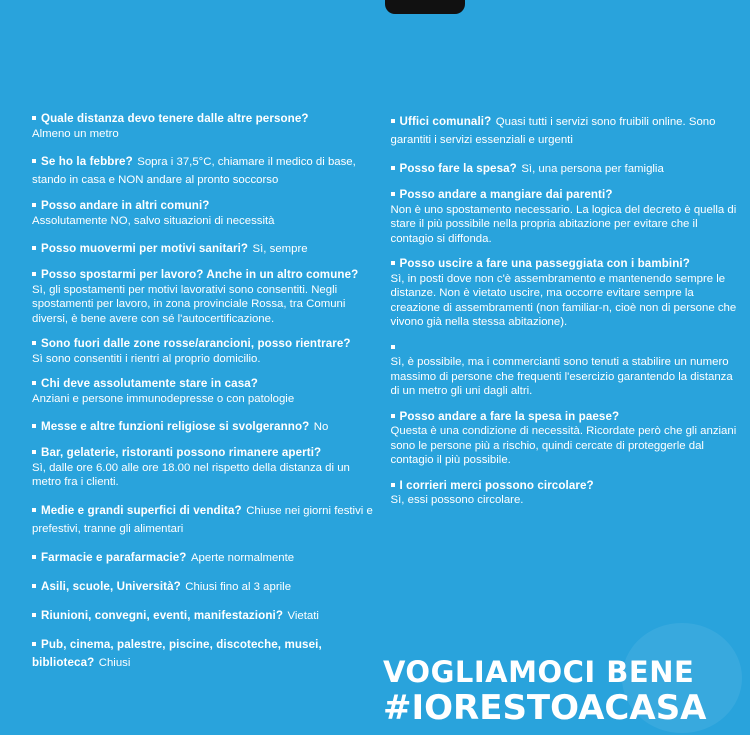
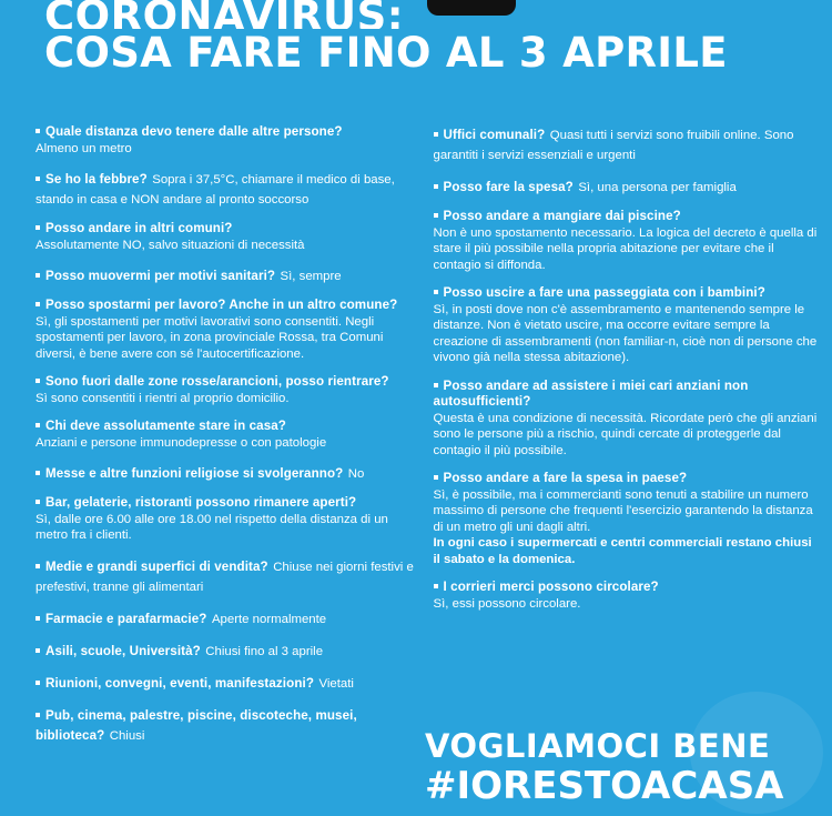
+ CORONAVIRUS:
+ COSA FARE FINO AL 3 APRILE
  Quale distanza devo tenere dalle altre persone?
  Almeno un metro
  Se ho la febbre? Sopra i 37,5°C, chiamare il medico di base, stando in casa e NON andare al pronto soccorso
  Posso andare in altri comuni?
  Assolutamente NO, salvo situazioni di necessità
  Posso muovermi per motivi sanitari? Sì, sempre
  Posso spostarmi per lavoro? Anche in un altro comune?
  Sì, gli spostamenti per motivi lavorativi sono consentiti. Negli spostamenti per lavoro, in zona provinciale Rossa, tra Comuni diversi, è bene avere con sé l'autocertificazione.
  Sono fuori dalle zone rosse/arancioni, posso rientrare?
  Sì sono consentiti i rientri al proprio domicilio.
  Chi deve assolutamente stare in casa?
  Anziani e persone immunodepresse o con patologie
  Messe e altre funzioni religiose si svolgeranno? No
  Bar, gelaterie, ristoranti possono rimanere aperti?
  Sì, dalle ore 6.00 alle ore 18.00 nel rispetto della distanza di un metro fra i clienti.
  Medie e grandi superfici di vendita? Chiuse nei giorni festivi e prefestivi, tranne gli alimentari
  Farmacie e parafarmacie? Aperte normalmente
  Asili, scuole, Università? Chiusi fino al 3 aprile
  Riunioni, convegni, eventi, manifestazioni? Vietati
  Pub, cinema, palestre, piscine, discoteche, musei, biblioteca? Chiusi
  Uffici comunali? Quasi tutti i servizi sono fruibili online. Sono garantiti i servizi essenziali e urgenti
  Posso fare la spesa? Sì, una persona per famiglia
- Posso andare a mangiare dai parenti?
+ Posso andare a mangiare dai piscine?
  Non è uno spostamento necessario. La logica del decreto è quella di stare il più possibile nella propria abitazione per evitare che il contagio si diffonda.
  Posso uscire a fare una passeggiata con i bambini?
  Sì, in posti dove non c'è assembramento e mantenendo sempre le distanze. Non è vietato uscire, ma occorre evitare sempre la creazione di assembramenti (non familiar-n, cioè non di persone che vivono già nella stessa abitazione).
+ Posso andare ad assistere i miei cari anziani non autosufficienti?
- Sì, è possibile, ma i commercianti sono tenuti a stabilire un numero massimo di persone che frequenti l'esercizio garantendo la distanza di un metro gli uni dagli altri.
+ Questa è una condizione di necessità. Ricordate però che gli anziani sono le persone più a rischio, quindi cercate di proteggerle dal contagio il più possibile.
  Posso andare a fare la spesa in paese?
- Questa è una condizione di necessità. Ricordate però che gli anziani sono le persone più a rischio, quindi cercate di proteggerle dal contagio il più possibile.
+ Sì, è possibile, ma i commercianti sono tenuti a stabilire un numero massimo di persone che frequenti l'esercizio garantendo la distanza di un metro gli uni dagli altri.
+ In ogni caso i supermercati e centri commerciali restano chiusi il sabato e la domenica.
  I corrieri merci possono circolare?
  Sì, essi possono circolare.
  VOGLIAMOCI BENE
  #IORESTOACASA
